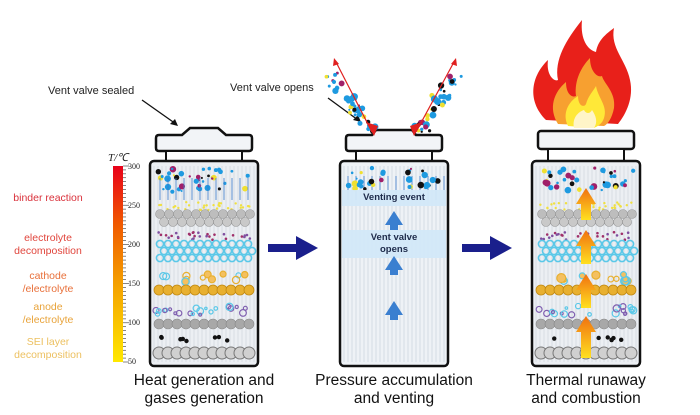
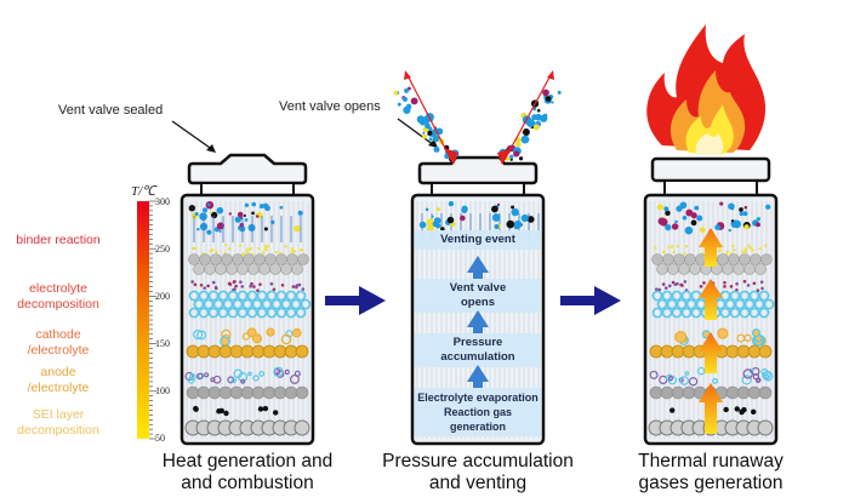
  T/℃
  300
  250
  200
  150
  100
  50
  binder reaction
  electrolyte
  decomposition
  cathode
  /electrolyte
  anode
  /electrolyte
  SEI layer
  decomposition
  Vent valve sealed
  Vent valve opens
  Venting event
  Vent valve
  opens
+ Pressure
+ accumulation
+ Electrolyte evaporation
+ Reaction gas generation
  Heat generation and
- gases generation
+ and combustion
  Pressure accumulation
  and venting
  Thermal runaway
- and combustion
+ gases generation
